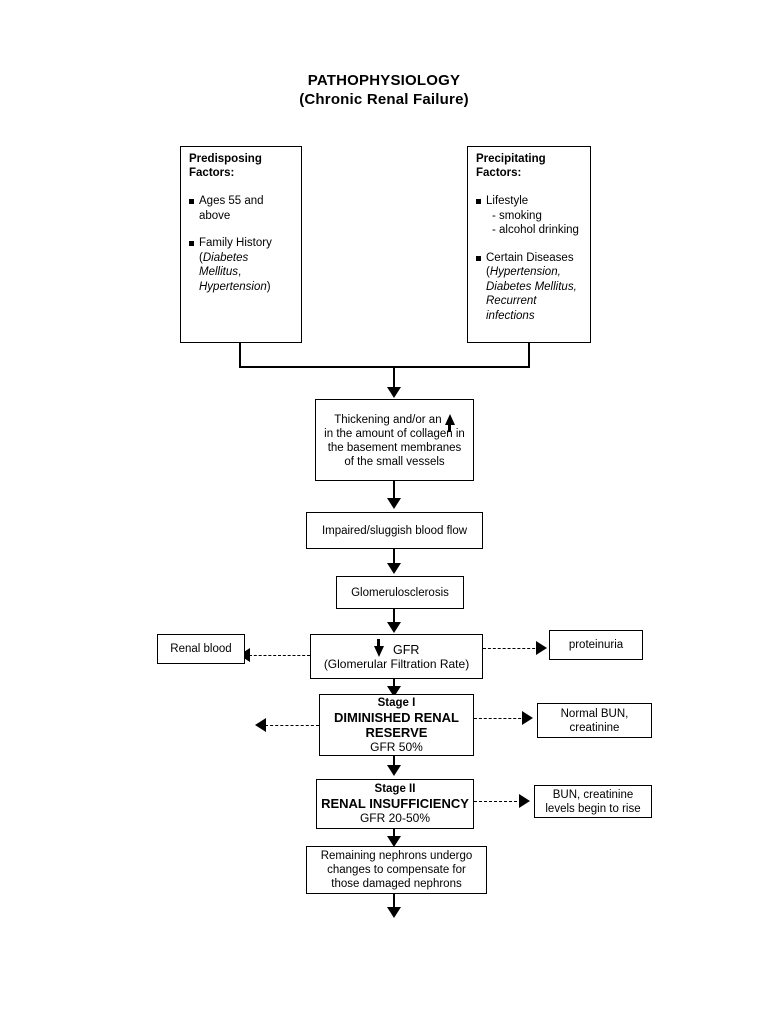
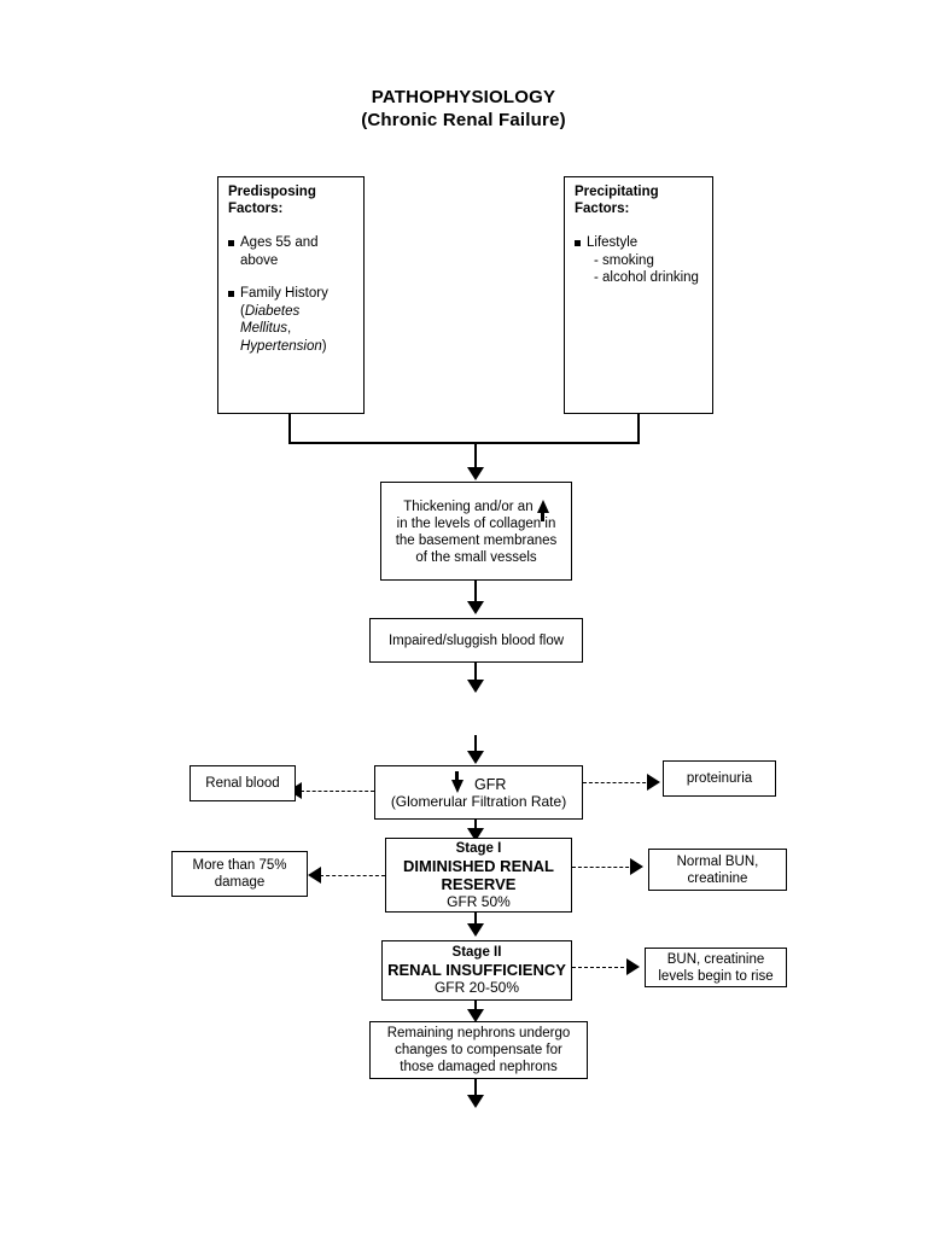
  PATHOPHYSIOLOGY
  (Chronic Renal Failure)
  Predisposing
  Factors:
  Ages 55 and above
  Family History
  (Diabetes Mellitus,
  Hypertension)
  Precipitating
  Factors:
  Lifestyle
  - smoking
  - alcohol drinking
- Certain Diseases
- (Hypertension,
- Diabetes Mellitus,
- Recurrent
- infections
  Thickening and/or an
- in the amount of collagen in
+ in the levels of collagen in
  the basement membranes
  of the small vessels
  Impaired/sluggish blood flow
- Glomerulosclerosis
  GFR
  (Glomerular Filtration Rate)
  Renal blood
  proteinuria
  Stage I
  DIMINISHED RENAL
  RESERVE
  GFR 50%
+ More than 75%
+ damage
  Normal BUN,
  creatinine
  Stage II
  RENAL INSUFFICIENCY
  GFR 20-50%
  BUN, creatinine
  levels begin to rise
  Remaining nephrons undergo
  changes to compensate for
  those damaged nephrons
